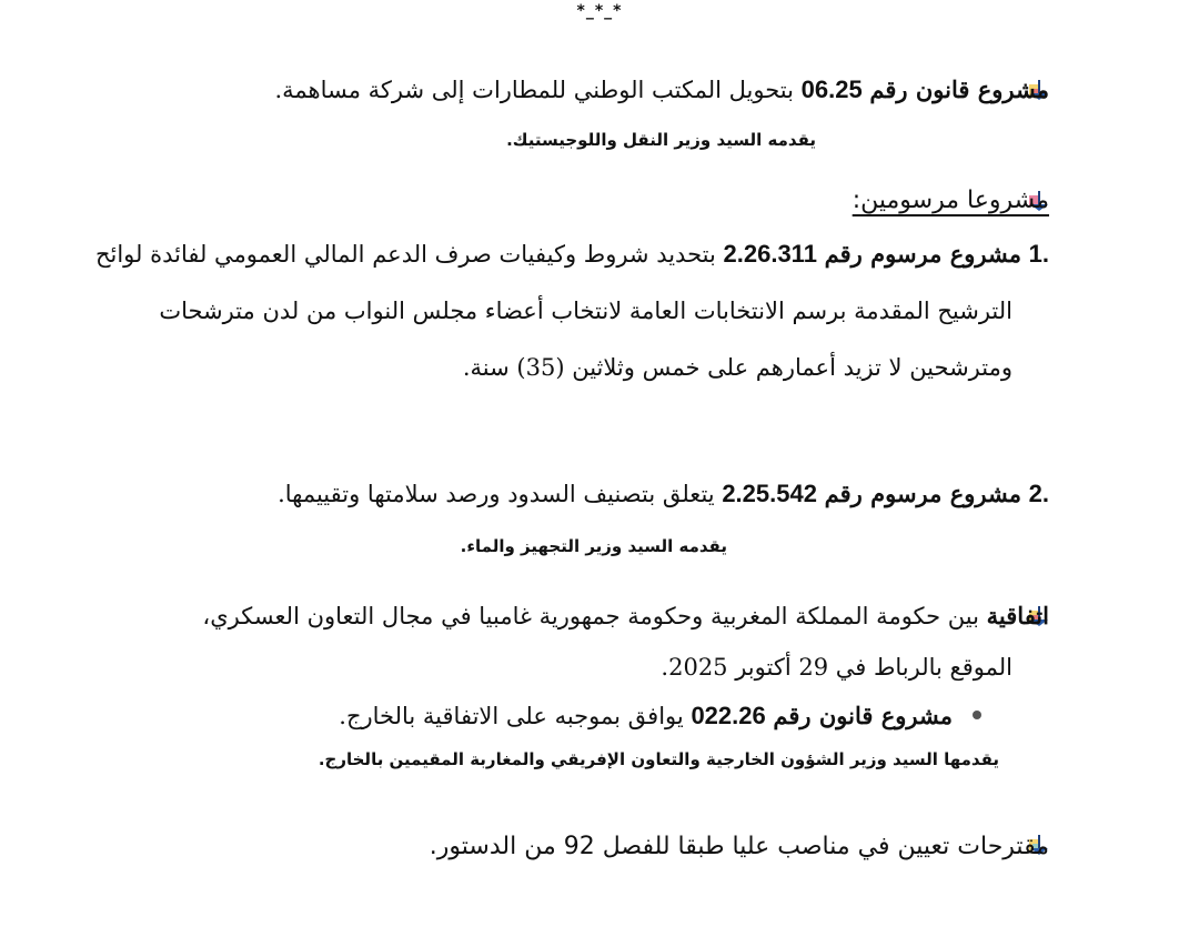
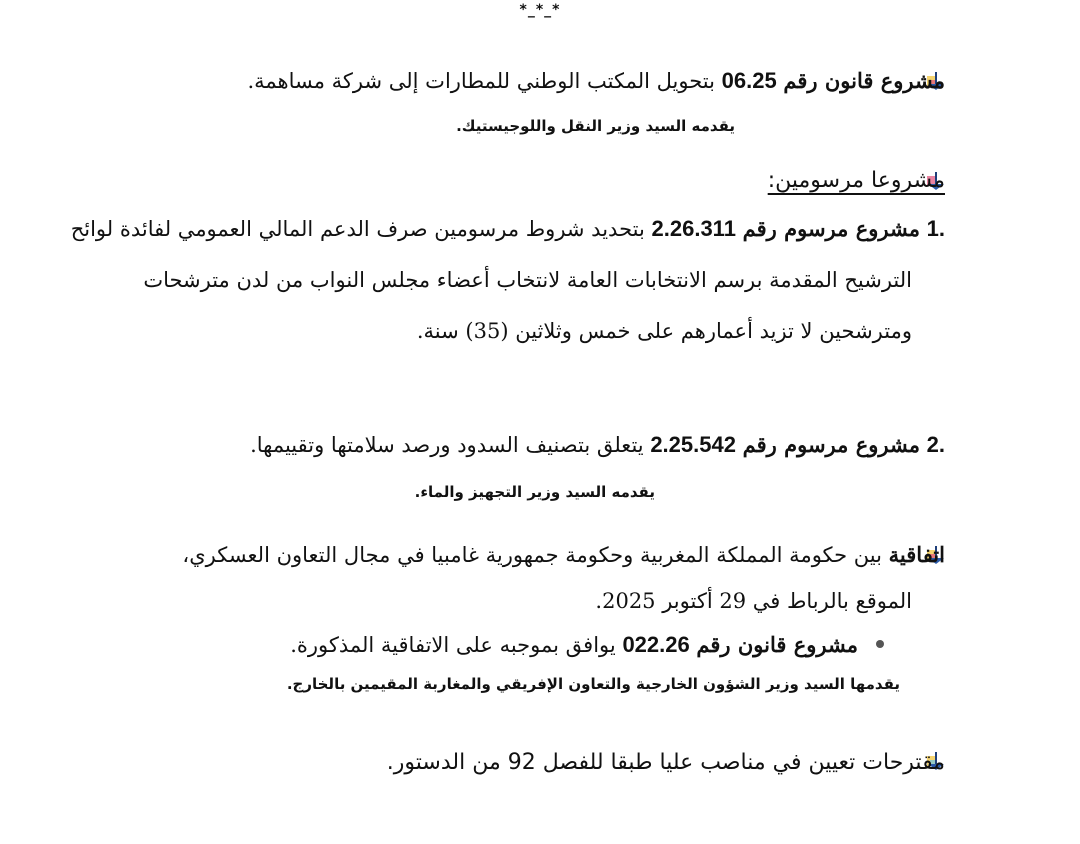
  *_*_*
  مشروع قانون رقم 06.25 بتحويل المكتب الوطني للمطارات إلى شركة مساهمة.
  يقدمه السيد وزير النقل واللوجيستيك.
  مشروعا مرسومين:
- 1. مشروع مرسوم رقم 2.26.311 بتحديد شروط وكيفيات صرف الدعم المالي العمومي لفائدة لوائح
+ 1. مشروع مرسوم رقم 2.26.311 بتحديد شروط مرسومين صرف الدعم المالي العمومي لفائدة لوائح
  الترشيح المقدمة برسم الانتخابات العامة لانتخاب أعضاء مجلس النواب من لدن مترشحات
  ومترشحين لا تزيد أعمارهم على خمس وثلاثين (35) سنة.
  2. مشروع مرسوم رقم 2.25.542 يتعلق بتصنيف السدود ورصد سلامتها وتقييمها.
  يقدمه السيد وزير التجهيز والماء.
  اتفاقية بين حكومة المملكة المغربية وحكومة جمهورية غامبيا في مجال التعاون العسكري،
  الموقع بالرباط في 29 أكتوبر 2025.
- مشروع قانون رقم 022.26 يوافق بموجبه على الاتفاقية بالخارج.
+ مشروع قانون رقم 022.26 يوافق بموجبه على الاتفاقية المذكورة.
  يقدمها السيد وزير الشؤون الخارجية والتعاون الإفريقي والمغاربة المقيمين بالخارج.
  مقترحات تعيين في مناصب عليا طبقا للفصل 92 من الدستور.
